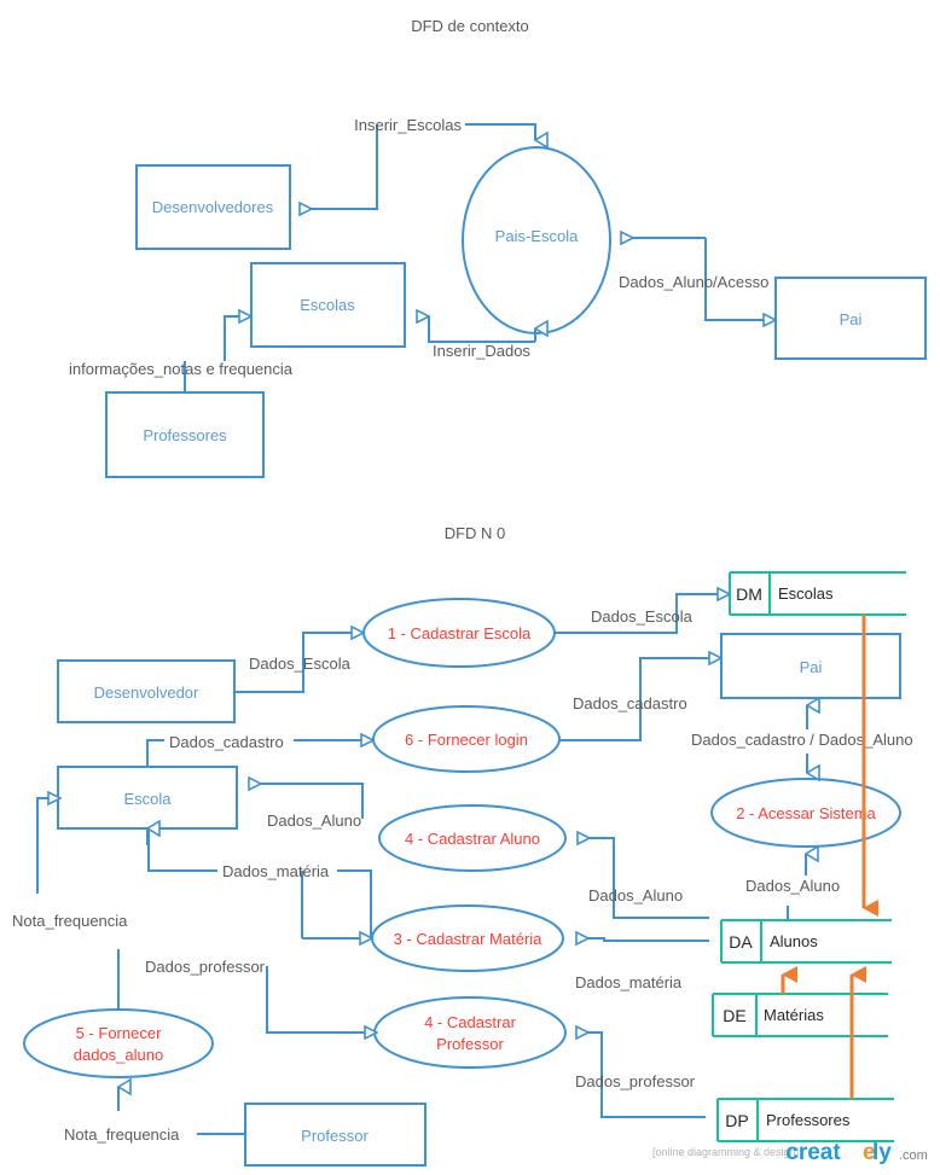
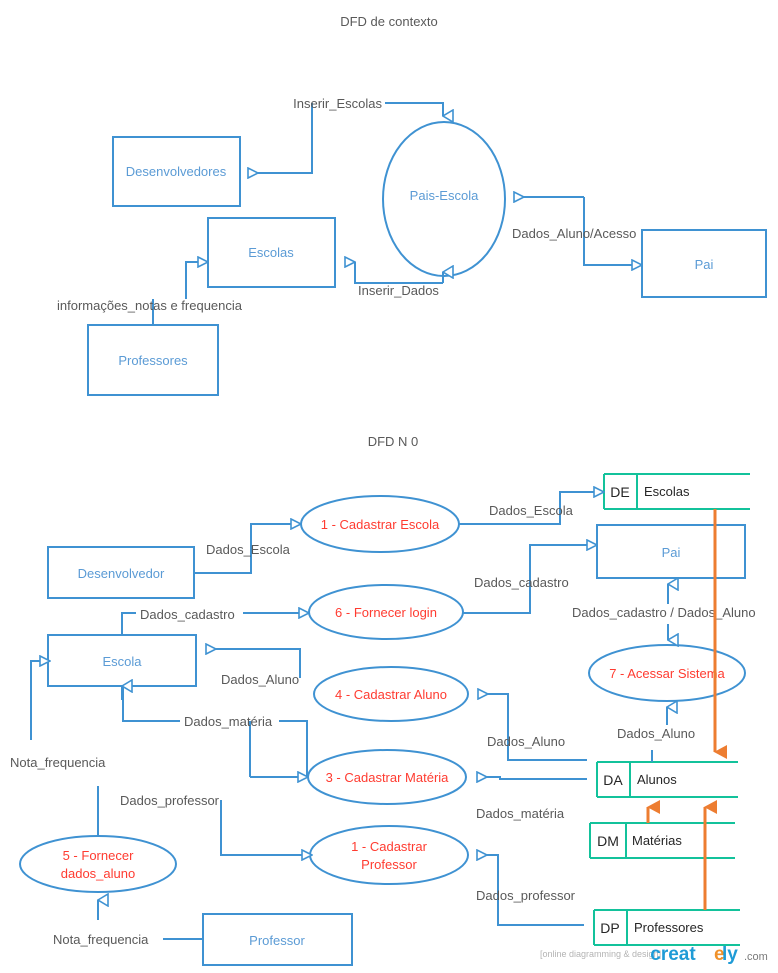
  DFD de contexto
  Desenvolvedores
  Escolas
  Professores
  Pai
  Pais-Escola
  Inserir_Escolas
  Inserir_Dados
  Dados_Aluno/Acesso
  informações_notas e frequencia
  DFD N 0
  Desenvolvedor
  Escola
  Pai
  Professor
  1 - Cadastrar Escola
  6 - Fornecer login
  4 - Cadastrar Aluno
  3 - Cadastrar Matéria
- 4 - Cadastrar
+ 1 - Cadastrar
  Professor
  5 - Fornecer
  dados_aluno
- 2 - Acessar Sistema
+ 7 - Acessar Sistema
- DM
+ DE
  Escolas
  DA
  Alunos
- DE
+ DM
  Matérias
  DP
  Professores
  Dados_Escola
  Dados_Escola
  Dados_cadastro
  Dados_cadastro
  Dados_Aluno
  Dados_Aluno
  Dados_matéria
  Dados_matéria
  Dados_professor
  Dados_professor
  Nota_frequencia
  Nota_frequencia
  Dados_cadastro / Dados_Aluno
  Dados_Aluno
  [online diagramming & design]
  creat
  e
  ly
  .com
